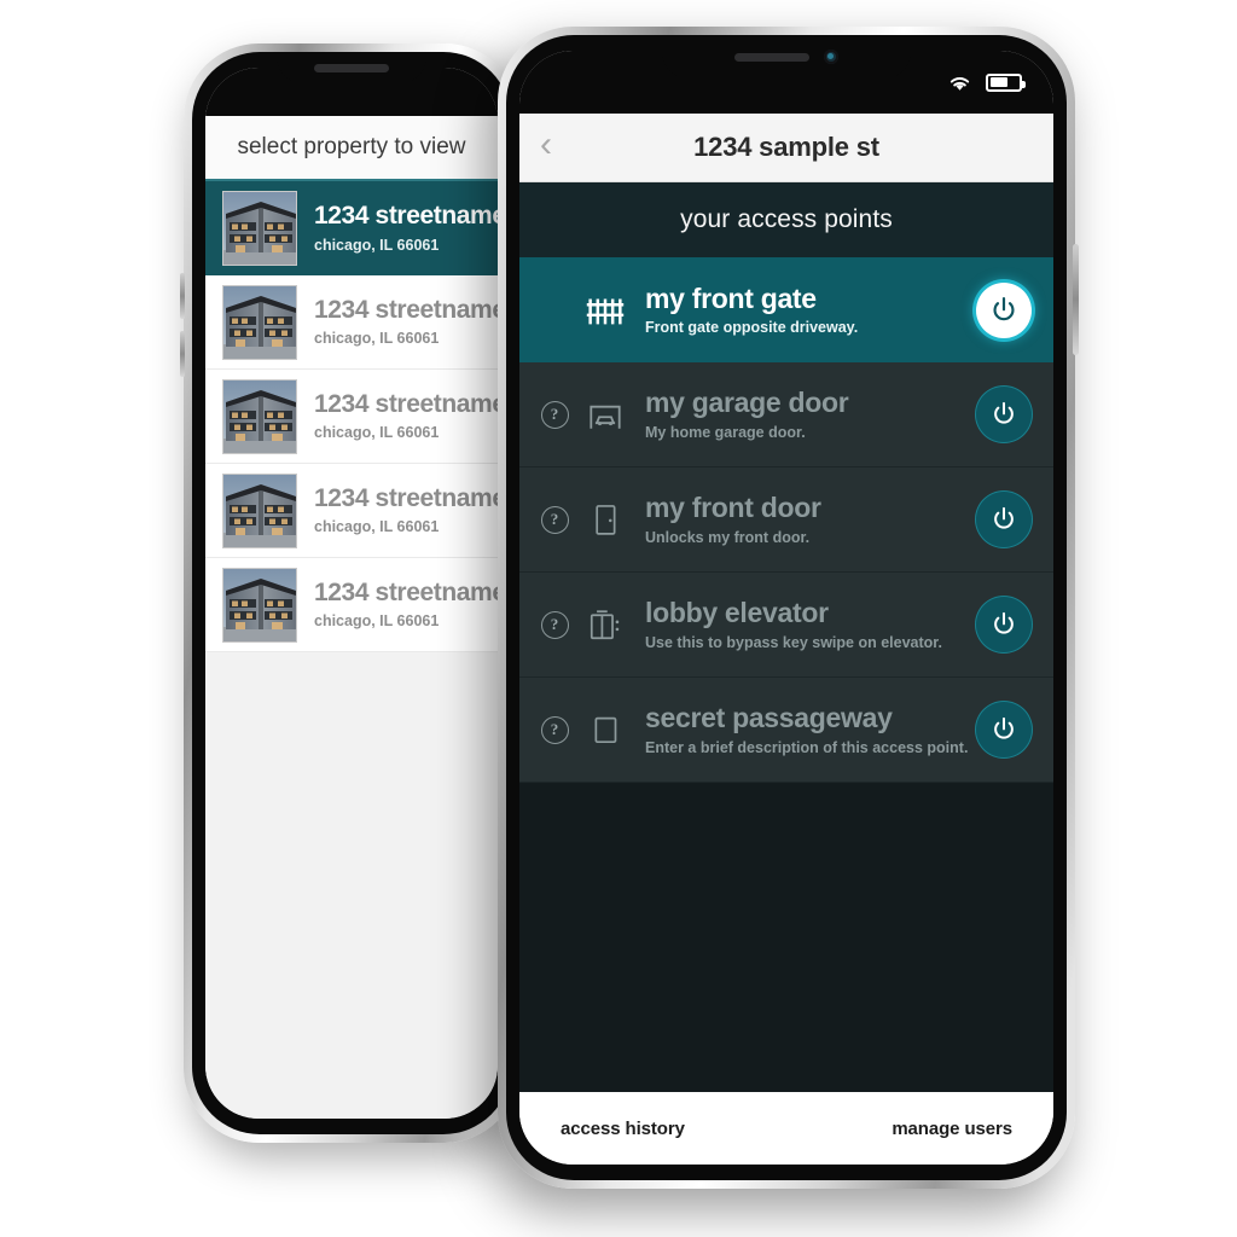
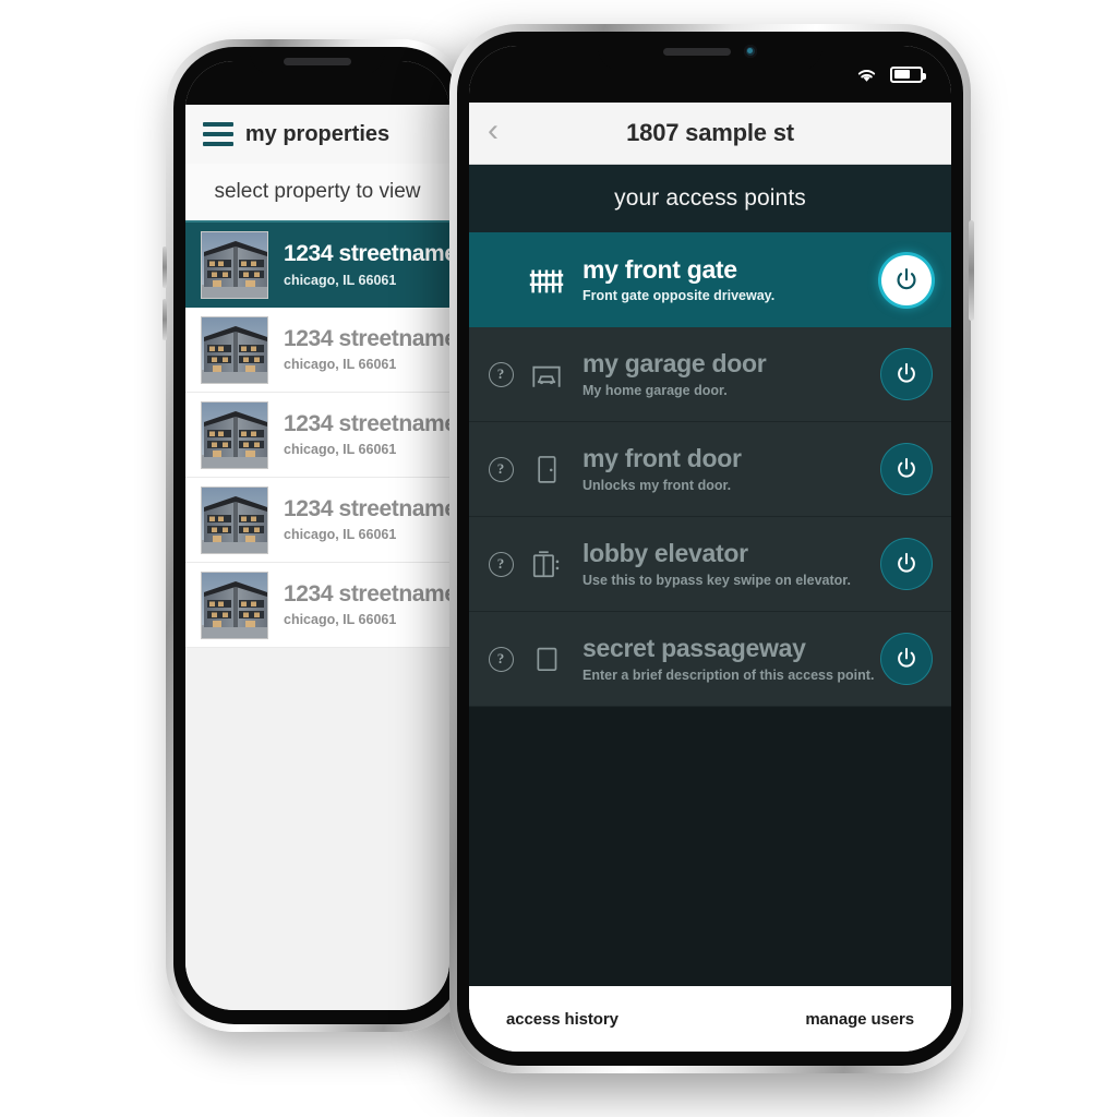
+ my properties
  select property to view
  1234 streetnam
  chicago, IL 66061
  1234 streetnam
  chicago, IL 66061
  1234 streetnam
  chicago, IL 66061
  1234 streetnam
  chicago, IL 66061
  1234 streetnam
  chicago, IL 66061
  ‹
- 1234 sample st
+ 1807 sample st
  your access points
  my front gate
  Front gate opposite driveway.
  ?
  my garage door
  My home garage door.
  ?
  my front door
  Unlocks my front door.
  ?
  lobby elevator
  Use this to bypass key swipe on elevator.
  ?
  secret passageway
  Enter a brief description of this access point.
  access history
  manage users
